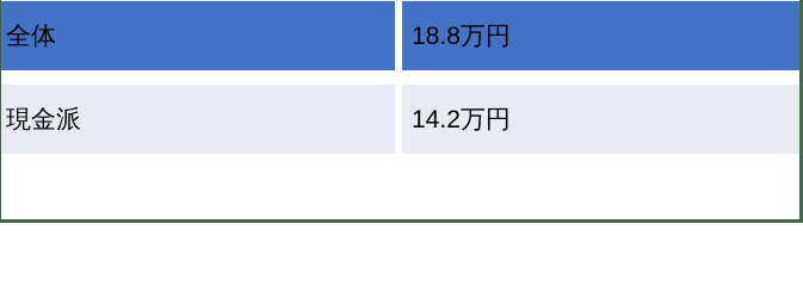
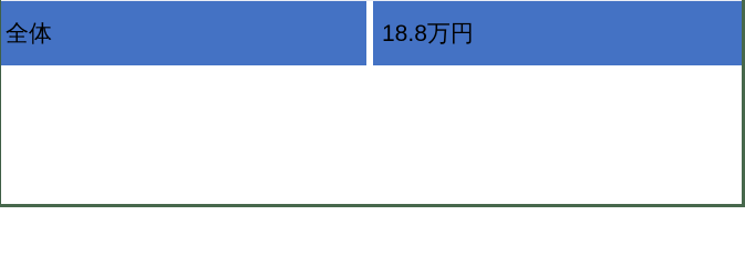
  全体
  18.8万円
- 現金派
- 14.2万円
